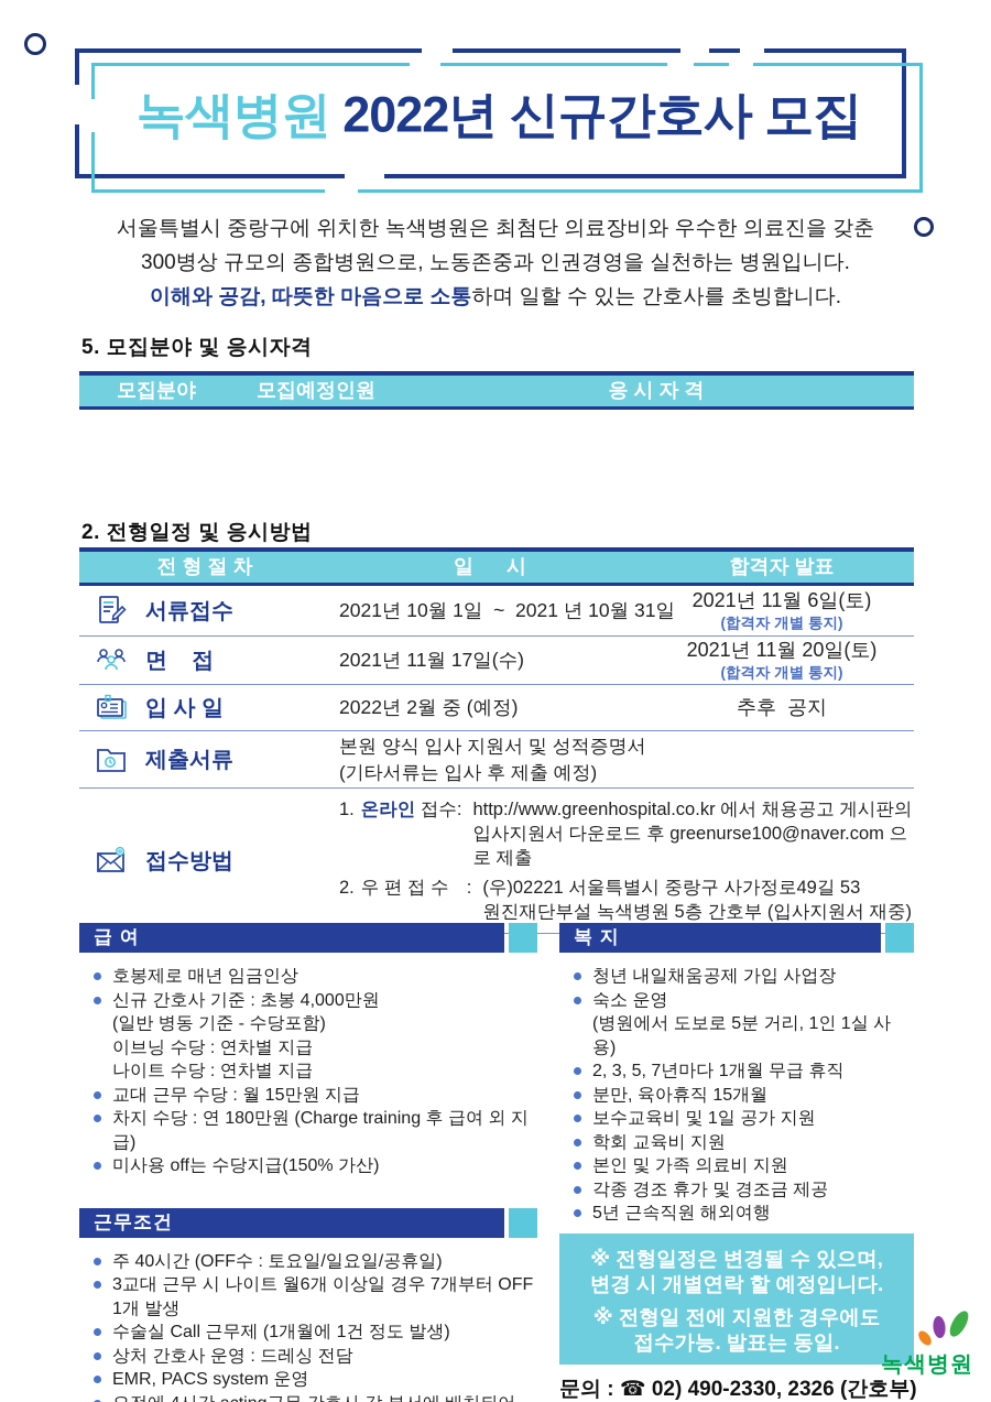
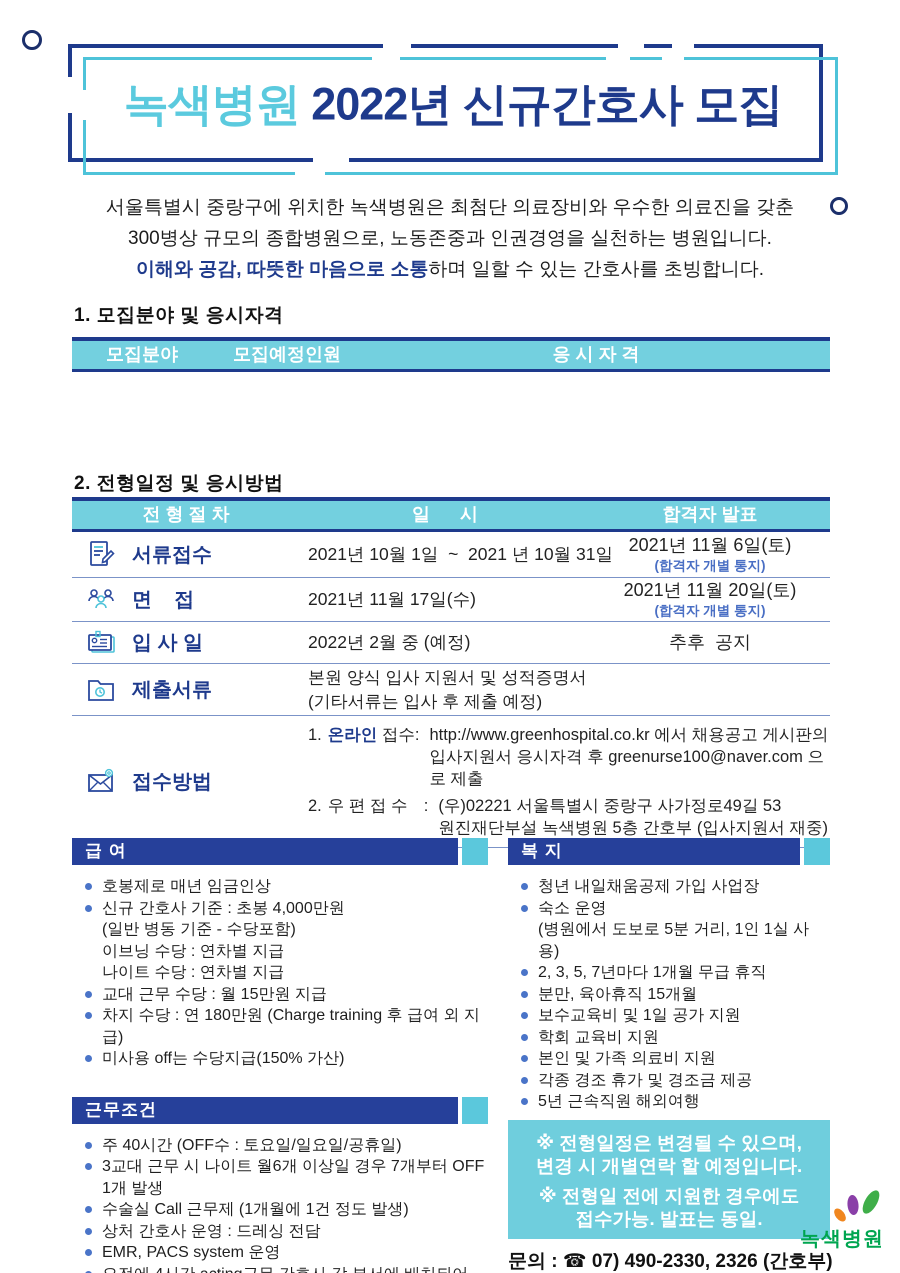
  녹색병원 2022년 신규간호사 모집
  서울특별시 중랑구에 위치한 녹색병원은 최첨단 의료장비와 우수한 의료진을 갖춘
  300병상 규모의 종합병원으로, 노동존중과 인권경영을 실천하는 병원입니다.
  이해와 공감, 따뜻한 마음으로 소통하며 일할 수 있는 간호사를 초빙합니다.
- 5. 모집분야 및 응시자격
+ 1. 모집분야 및 응시자격
  모집분야
  모집예정인원
  응 시 자 격
  2. 전형일정 및 응시방법
  전 형 절 차
  일 시
  합격자 발표
  서류접수
  2021년 10월 1일 ~ 2021 년 10월 31
  2021년 11월 6일(토)
  (합격자 개별 통지)
  면 접
  2021년 11월 17일(수)
  2021년 11월 20일(토)
  (합격자 개별 통지)
  입 사 일
  2022년 2월 중 (예정)
  추후 공지
  제출서류
  본원 양식 입사 지원서 및 성적증명서
  (기타서류는 입사 후 제출 예정)
  접수방법
  1.
  온라인 접수
  :
  http://www.greenhospital.co.kr 에서 채용공고 게시판의
- 입사지원서 다운로드 후 greenurse100@naver.com 으로 제출
+ 입사지원서 응시자격 후 greenurse100@naver.com 으로 제출
  2.
  우 편 접 수
  :
  (우)02221 서울특별시 중랑구 사가정로49길 53
  원진재단부설 녹색병원 5층 간호부 (입사지원서 재중)
  급 여
  호봉제로 매년 임금인상
  신규 간호사 기준 : 초봉 4,000만원
  (일반 병동 기준 - 수당포함)
  이브닝 수당 : 연차별 지급
  나이트 수당 : 연차별 지급
  교대 근무 수당 : 월 15만원 지급
  차지 수당 : 연 180만원 (Charge training 후 급여 외 지급)
  미사용 off는 수당지급(150% 가산)
  근무조건
  주 40시간 (OFF수 : 토요일/일요일/공휴일)
  3교대 근무 시 나이트 월6개 이상일 경우 7개부터 OFF 1개 발생
  수술실 Call 근무제 (1개월에 1건 정도 발생)
  상처 간호사 운영 : 드레싱 전담
  EMR, PACS system 운영
  복 지
  청년 내일채움공제 가입 사업장
  숙소 운영
  (병원에서 도보로 5분 거리, 1인 1실 사용)
  2, 3, 5, 7년마다 1개월 무급 휴직
  분만, 육아휴직 15개월
  보수교육비 및 1일 공가 지원
  학회 교육비 지원
  본인 및 가족 의료비 지원
  각종 경조 휴가 및 경조금 제공
  5년 근속직원 해외여행
  ※ 전형일정은 변경될 수 있으며,
  변경 시 개별연락 할 예정입니다.
  ※ 전형일 전에 지원한 경우에도
  접수가능. 발표는 동일.
- 문의 : ☎ 02) 490-2330, 2326 (간호부)
+ 문의 : ☎ 07) 490-2330, 2326 (간호부)
  녹색병원
